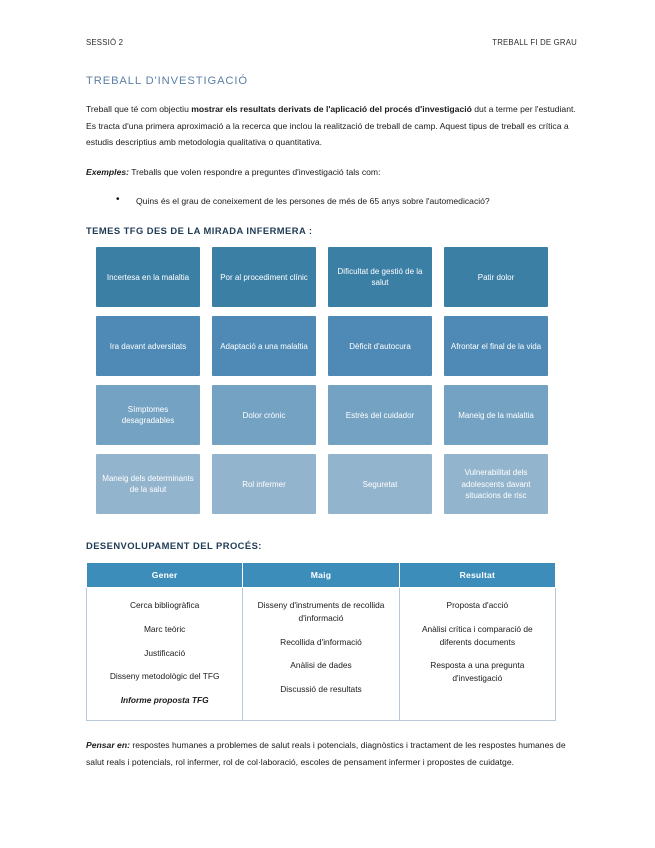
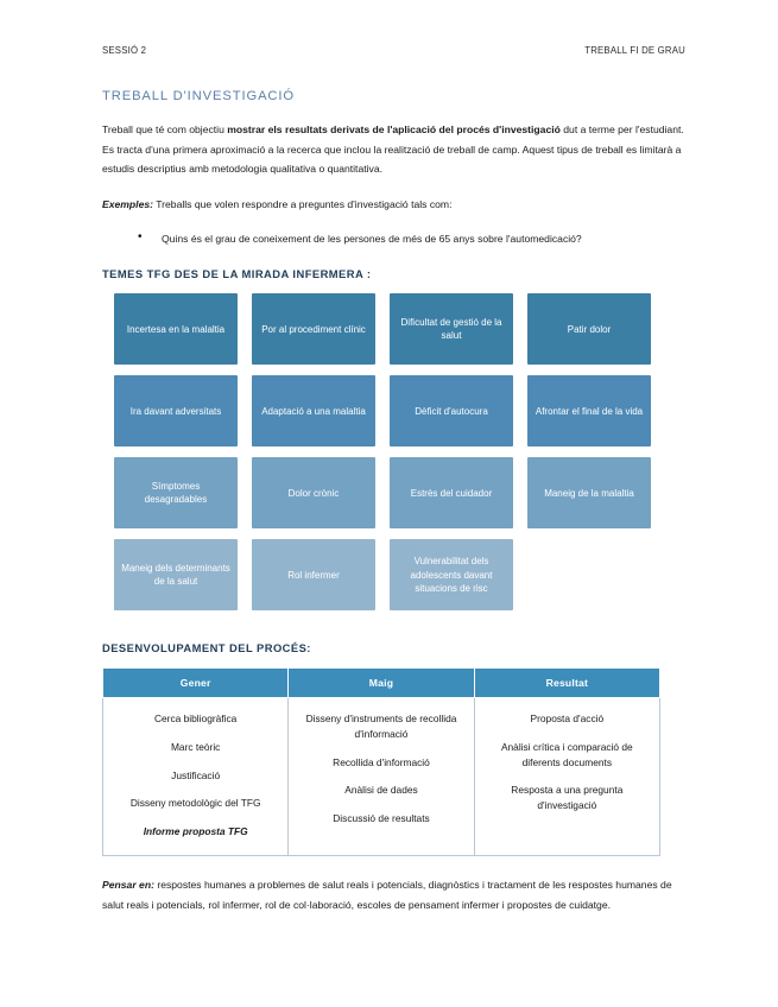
  SESSIÓ 2
  TREBALL FI DE GRAU
  TREBALL D'INVESTIGACIÓ
- Treball que té com objectiu mostrar els resultats derivats de l'aplicació del procés d'investigació dut a terme per l'estudiant. Es tracta d'una primera aproximació a la recerca que inclou la realització de treball de camp. Aquest tipus de treball es crítica a estudis descriptius amb metodologia qualitativa o quantitativa.
+ Treball que té com objectiu mostrar els resultats derivats de l'aplicació del procés d'investigació dut a terme per l'estudiant. Es tracta d'una primera aproximació a la recerca que inclou la realització de treball de camp. Aquest tipus de treball es limitarà a estudis descriptius amb metodologia qualitativa o quantitativa.
  Exemples: Treballs que volen respondre a preguntes d'investigació tals com:
  Quins és el grau de coneixement de les persones de més de 65 anys sobre l'automedicació?
  TEMES TFG DES DE LA MIRADA INFERMERA :
  Incertesa en la malaltia
  Por al procediment clínic
  Dificultat de gestió de la salut
  Patir dolor
  Ira davant adversitats
  Adaptació a una malaltia
  Dèficit d'autocura
  Afrontar el final de la vida
  Símptomes desagradables
  Dolor crònic
  Estrès del cuidador
  Maneig de la malaltia
  Maneig dels determinants de la salut
  Rol infermer
- Seguretat
  Vulnerabilitat dels adolescents davant situacions de risc
  DESENVOLUPAMENT DEL PROCÉS:
  Gener	Maig	Resultat
  Cerca bibliogràfica Marc teòric Justificació Disseny metodològic del TFG Informe proposta TFG	Disseny d'instruments de recollida d'informació Recollida d'informació Anàlisi de dades Discussió de resultats	Proposta d'acció Anàlisi crítica i comparació de diferents documents Resposta a una pregunta d'investigació
  Pensar en: respostes humanes a problemes de salut reals i potencials, diagnòstics i tractament de les respostes humanes de salut reals i potencials, rol infermer, rol de col·laboració, escoles de pensament infermer i propostes de cuidatge.
